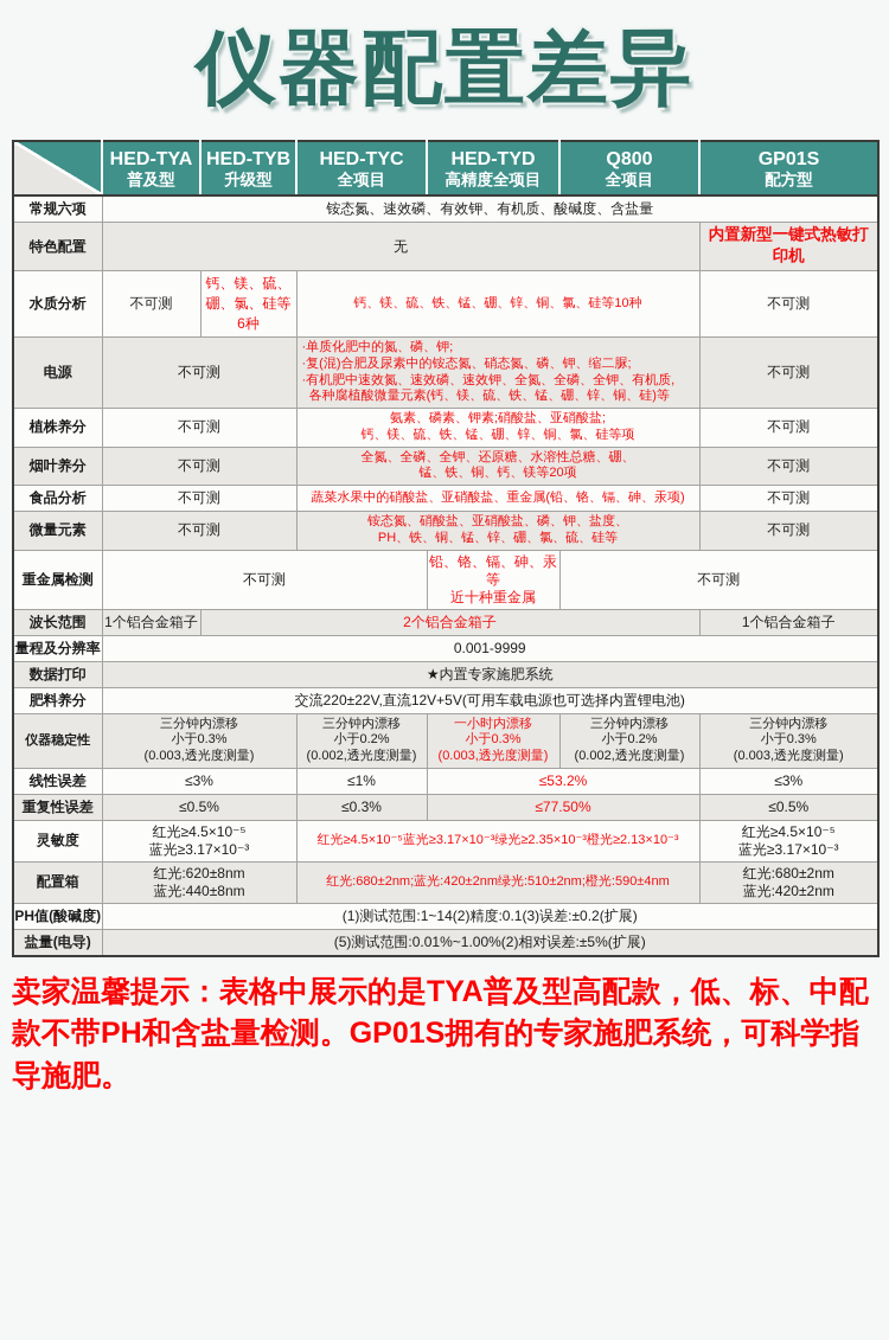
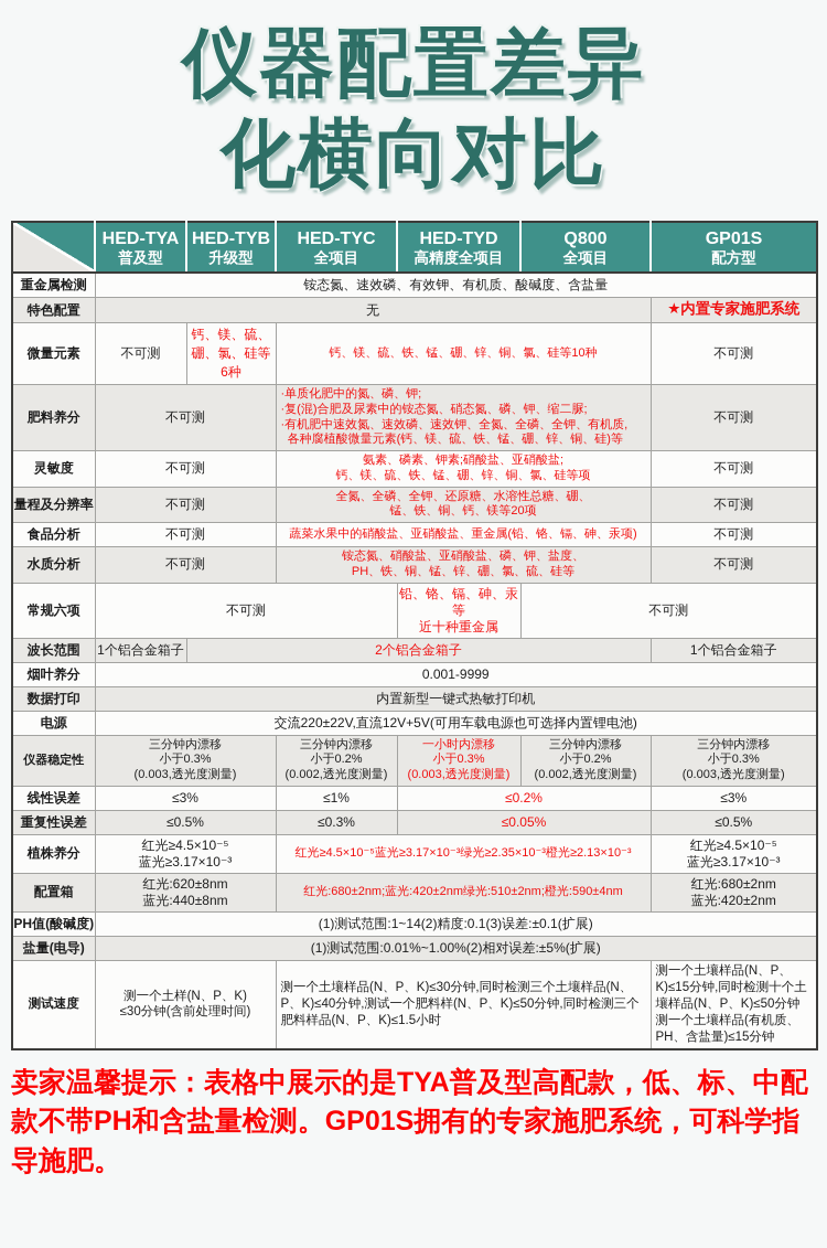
  仪器配置差异
+ 化横向对比
  	HED-TYA普及型	HED-TYB升级型	HED-TYC全项目	HED-TYD高精度全项目	Q800全项目	GP01S配方型
- 常规六项	铵态氮、速效磷、有效钾、有机质、酸碱度、含盐量
+ 重金属检测	铵态氮、速效磷、有效钾、有机质、酸碱度、含盐量
- 特色配置	无	内置新型一键式热敏打印机
+ 特色配置	无	★内置专家施肥系统
- 水质分析	不可测	钙、镁、硫、硼、氯、硅等6种	钙、镁、硫、铁、锰、硼、锌、铜、氯、硅等10种	不可测
+ 微量元素	不可测	钙、镁、硫、硼、氯、硅等6种	钙、镁、硫、铁、锰、硼、锌、铜、氯、硅等10种	不可测
- 电源	不可测	·单质化肥中的氮、磷、钾;·复(混)合肥及尿素中的铵态氮、硝态氮、磷、钾、缩二脲;·有机肥中速效氮、速效磷、速效钾、全氮、全磷、全钾、有机质, 各种腐植酸微量元素(钙、镁、硫、铁、锰、硼、锌、铜、硅)等	不可测
+ 肥料养分	不可测	·单质化肥中的氮、磷、钾;·复(混)合肥及尿素中的铵态氮、硝态氮、磷、钾、缩二脲;·有机肥中速效氮、速效磷、速效钾、全氮、全磷、全钾、有机质, 各种腐植酸微量元素(钙、镁、硫、铁、锰、硼、锌、铜、硅)等	不可测
- 植株养分	不可测	氨素、磷素、钾素;硝酸盐、亚硝酸盐;钙、镁、硫、铁、锰、硼、锌、铜、氯、硅等项	不可测
+ 灵敏度	不可测	氨素、磷素、钾素;硝酸盐、亚硝酸盐;钙、镁、硫、铁、锰、硼、锌、铜、氯、硅等项	不可测
- 烟叶养分	不可测	全氮、全磷、全钾、还原糖、水溶性总糖、硼、锰、铁、铜、钙、镁等20项	不可测
+ 量程及分辨率	不可测	全氮、全磷、全钾、还原糖、水溶性总糖、硼、锰、铁、铜、钙、镁等20项	不可测
  食品分析	不可测	蔬菜水果中的硝酸盐、亚硝酸盐、重金属(铅、铬、镉、砷、汞项)	不可测
- 微量元素	不可测	铵态氮、硝酸盐、亚硝酸盐、磷、钾、盐度、PH、铁、铜、锰、锌、硼、氯、硫、硅等	不可测
+ 水质分析	不可测	铵态氮、硝酸盐、亚硝酸盐、磷、钾、盐度、PH、铁、铜、锰、锌、硼、氯、硫、硅等	不可测
- 重金属检测	不可测	铅、铬、镉、砷、汞等近十种重金属	不可测
+ 常规六项	不可测	铅、铬、镉、砷、汞等近十种重金属	不可测
  波长范围	1个铝合金箱子	2个铝合金箱子	1个铝合金箱子
- 量程及分辨率	0.001-9999
+ 烟叶养分	0.001-9999
- 数据打印	★内置专家施肥系统
+ 数据打印	内置新型一键式热敏打印机
- 肥料养分	交流220±22V,直流12V+5V(可用车载电源也可选择内置锂电池)
+ 电源	交流220±22V,直流12V+5V(可用车载电源也可选择内置锂电池)
  仪器稳定性	三分钟内漂移小于0.3%(0.003,透光度测量)	三分钟内漂移小于0.2%(0.002,透光度测量)	一小时内漂移小于0.3%(0.003,透光度测量)	三分钟内漂移小于0.2%(0.002,透光度测量)	三分钟内漂移小于0.3%(0.003,透光度测量)
- 线性误差	≤3%	≤1%	≤53.2%	≤3%
+ 线性误差	≤3%	≤1%	≤0.2%	≤3%
- 重复性误差	≤0.5%	≤0.3%	≤77.50%	≤0.5%
+ 重复性误差	≤0.5%	≤0.3%	≤0.05%	≤0.5%
- 灵敏度	红光≥4.5×10⁻⁵蓝光≥3.17×10⁻³	红光≥4.5×10⁻⁵蓝光≥3.17×10⁻³绿光≥2.35×10⁻³橙光≥2.13×10⁻³	红光≥4.5×10⁻⁵蓝光≥3.17×10⁻³
+ 植株养分	红光≥4.5×10⁻⁵蓝光≥3.17×10⁻³	红光≥4.5×10⁻⁵蓝光≥3.17×10⁻³绿光≥2.35×10⁻³橙光≥2.13×10⁻³	红光≥4.5×10⁻⁵蓝光≥3.17×10⁻³
  配置箱	红光:620±8nm蓝光:440±8nm	红光:680±2nm;蓝光:420±2nm绿光:510±2nm;橙光:590±4nm	红光:680±2nm蓝光:420±2nm
- PH值(酸碱度)	(1)测试范围:1~14(2)精度:0.1(3)误差:±0.2(扩展)
+ PH值(酸碱度)	(1)测试范围:1~14(2)精度:0.1(3)误差:±0.1(扩展)
- 盐量(电导)	(5)测试范围:0.01%~1.00%(2)相对误差:±5%(扩展)
+ 盐量(电导)	(1)测试范围:0.01%~1.00%(2)相对误差:±5%(扩展)
+ 测试速度	测一个土样(N、P、K)≤30分钟(含前处理时间)	测一个土壤样品(N、P、K)≤30分钟,同时检测三个土壤样品(N、P、K)≤40分钟,测试一个肥料样(N、P、K)≤50分钟,同时检测三个肥料样品(N、P、K)≤1.5小时	测一个土壤样品(N、P、K)≤15分钟,同时检测十个土壤样品(N、P、K)≤50分钟 测一个土壤样品(有机质、PH、含盐量)≤15分钟
  卖家温馨提示：表格中展示的是TYA普及型高配款，低、标、中配款不带PH和含盐量检测。GP01S拥有的专家施肥系统，可科学指导施肥。
